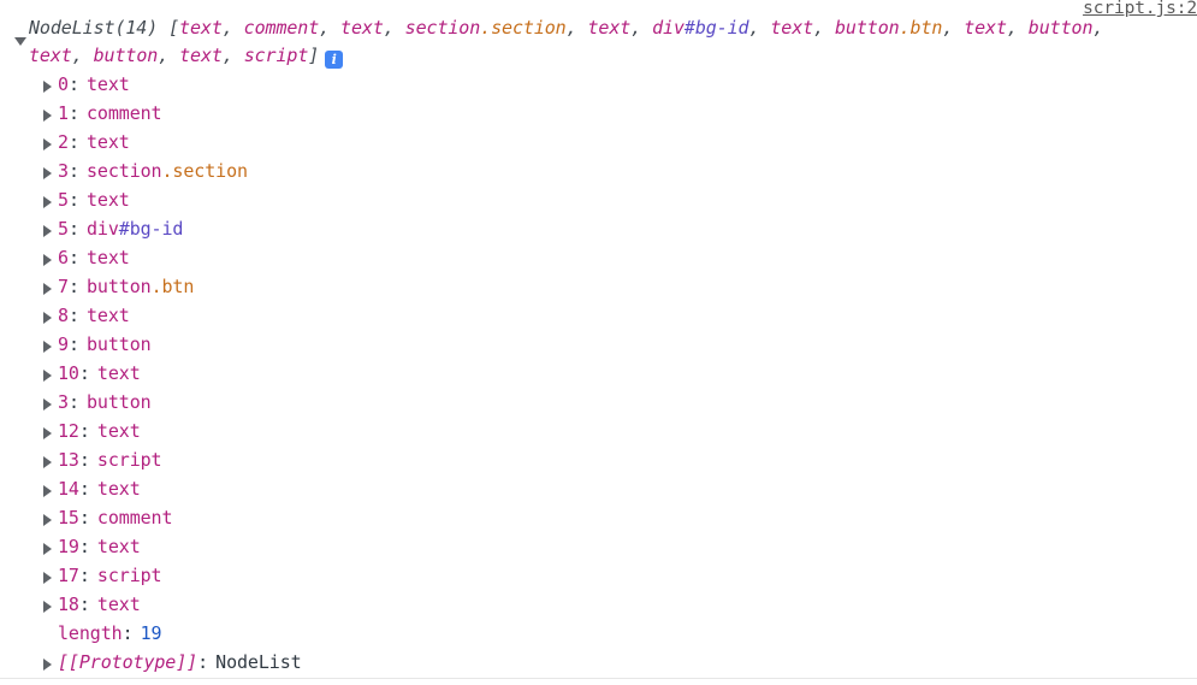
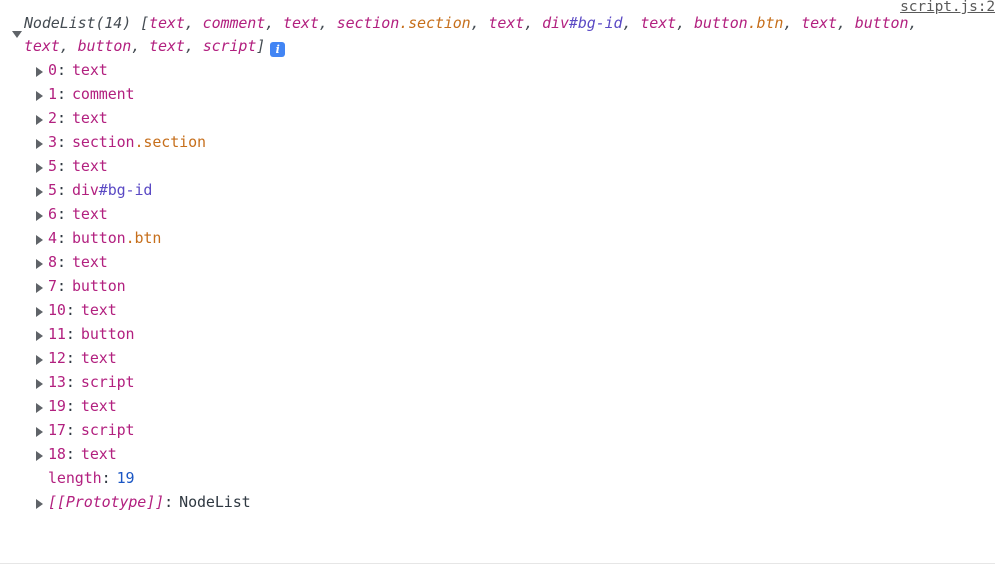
  script.js:2
  NodeList(14) [text, comment, text, section.section, text, div#bg-id, text, button.btn, text, button, text, button, text, script] i
  0: text
  1: comment
  2: text
  3: section.section
  5: text
  5: div#bg-id
  6: text
- 7: button.btn
+ 4: button.btn
  8: text
- 9: button
+ 7: button
  10: text
- 3: button
+ 11: button
  12: text
  13: script
- 14: text
- 15: comment
  19: text
  17: script
  18: text
  length: 19
  [[Prototype]]: NodeList
